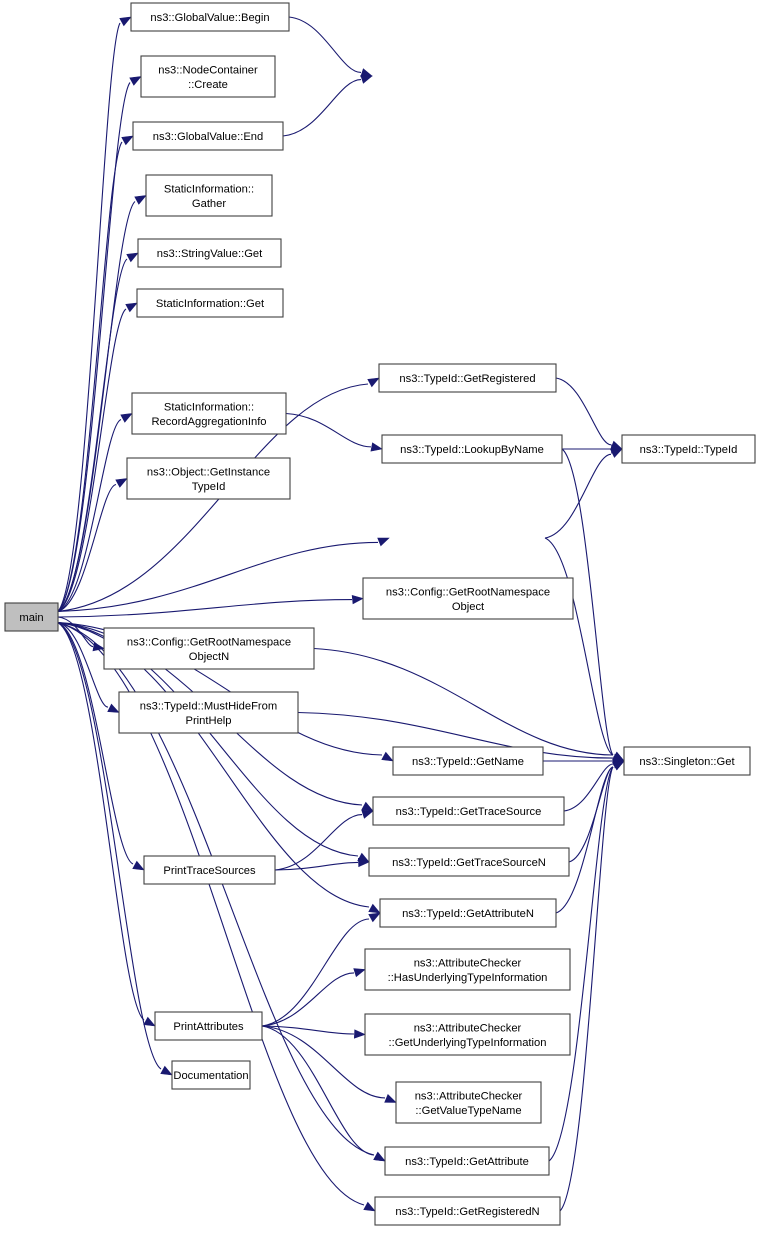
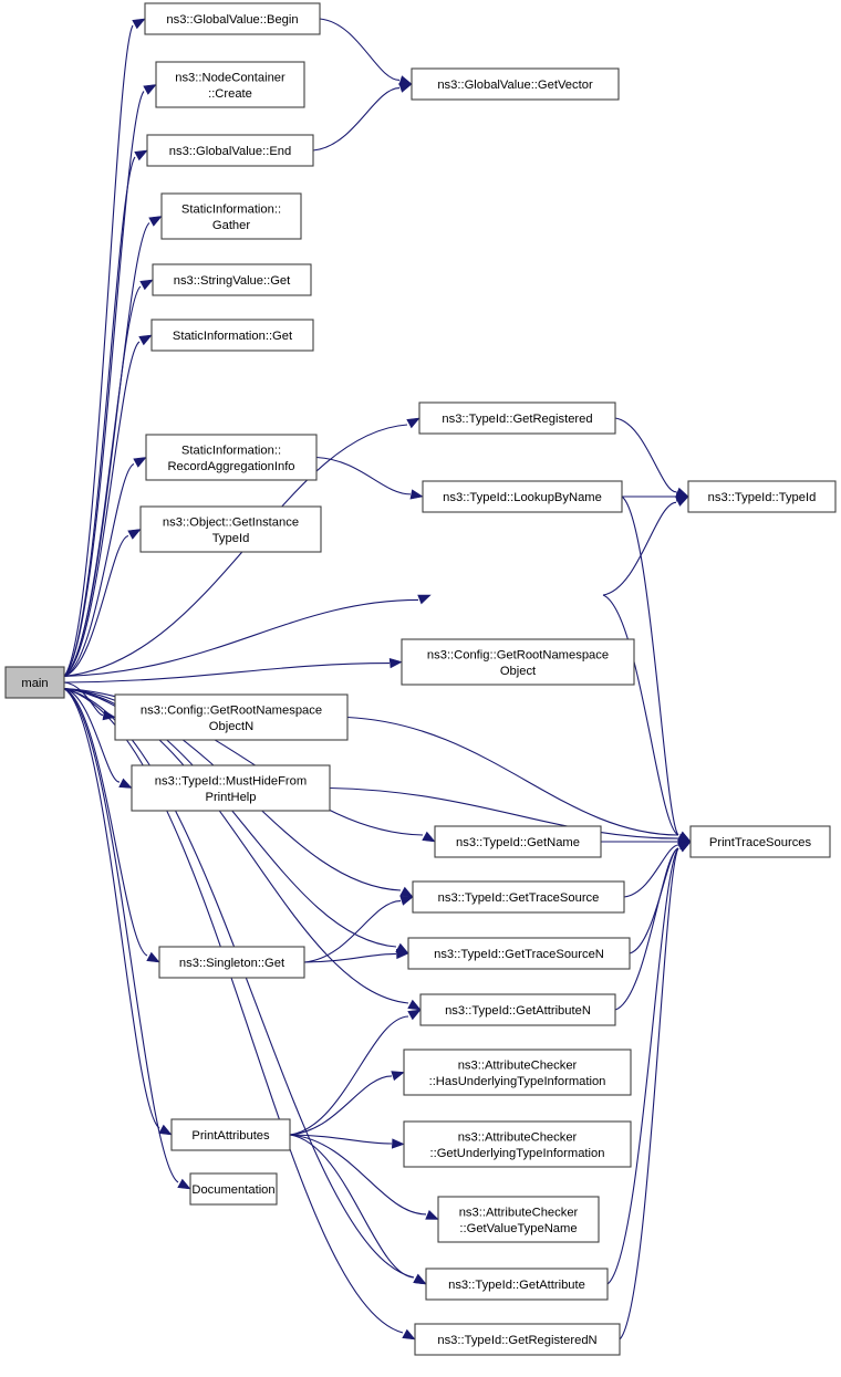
  main
  ns3::GlobalValue::Begin
  ns3::NodeContainer
  ::Create
  ns3::GlobalValue::End
  StaticInformation::
  Gather
  ns3::StringValue::Get
  StaticInformation::Get
  ns3::TypeId::GetRegistered
  StaticInformation::
  RecordAggregationInfo
  ns3::TypeId::LookupByName
  ns3::TypeId::TypeId
  ns3::Object::GetInstance
  TypeId
  ns3::Config::GetRootNamespace
  Object
  ns3::Config::GetRootNamespace
  ObjectN
  ns3::TypeId::MustHideFrom
  PrintHelp
  ns3::TypeId::GetName
- ns3::Singleton::Get
+ PrintTraceSources
  ns3::TypeId::GetTraceSource
- PrintTraceSources
+ ns3::Singleton::Get
  ns3::TypeId::GetTraceSourceN
  ns3::TypeId::GetAttributeN
  ns3::AttributeChecker
  ::HasUnderlyingTypeInformation
  PrintAttributes
  ns3::AttributeChecker
  ::GetUnderlyingTypeInformation
  Documentation
  ns3::AttributeChecker
  ::GetValueTypeName
  ns3::TypeId::GetAttribute
  ns3::TypeId::GetRegisteredN
+ ns3::GlobalValue::GetVector
